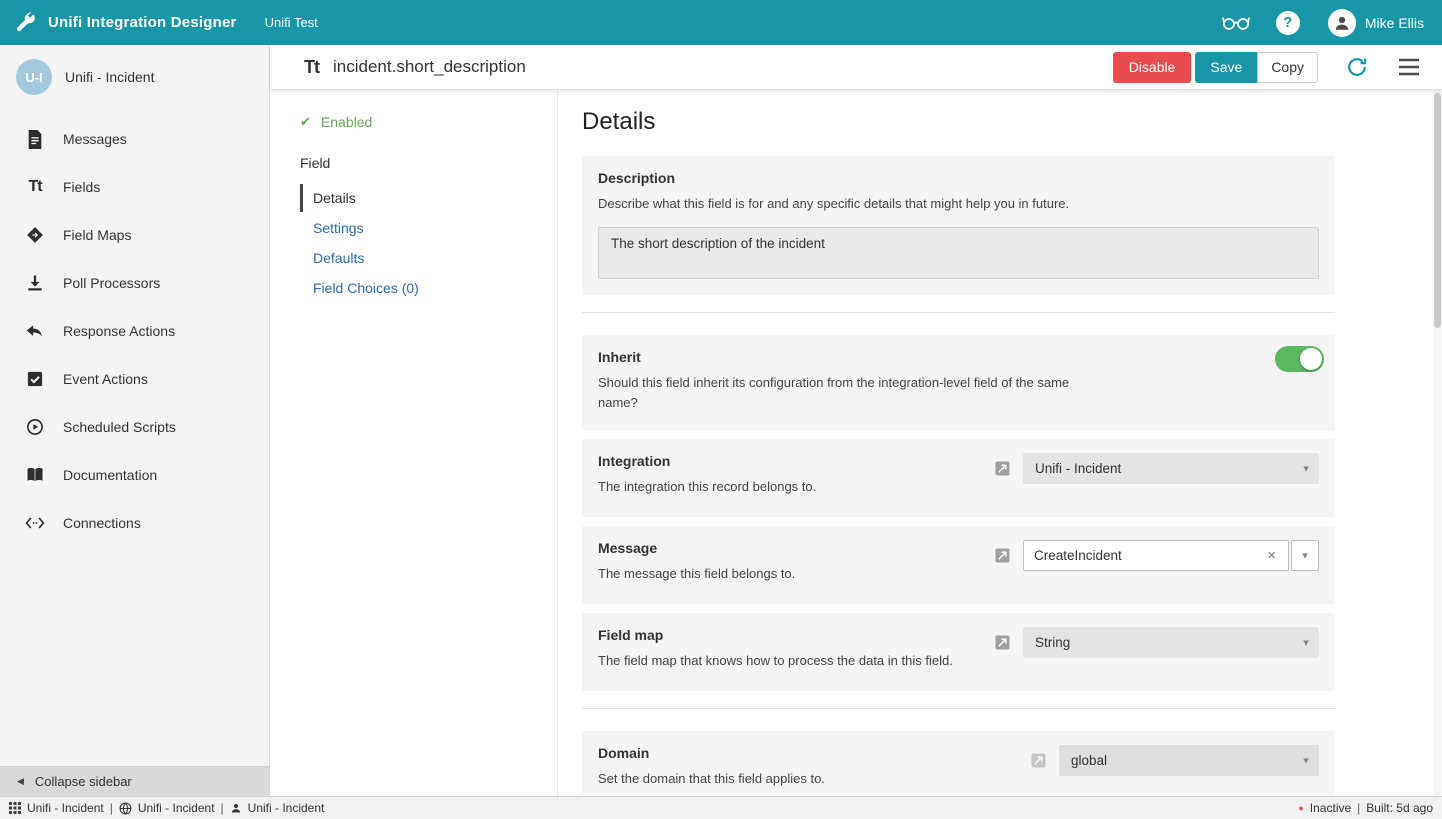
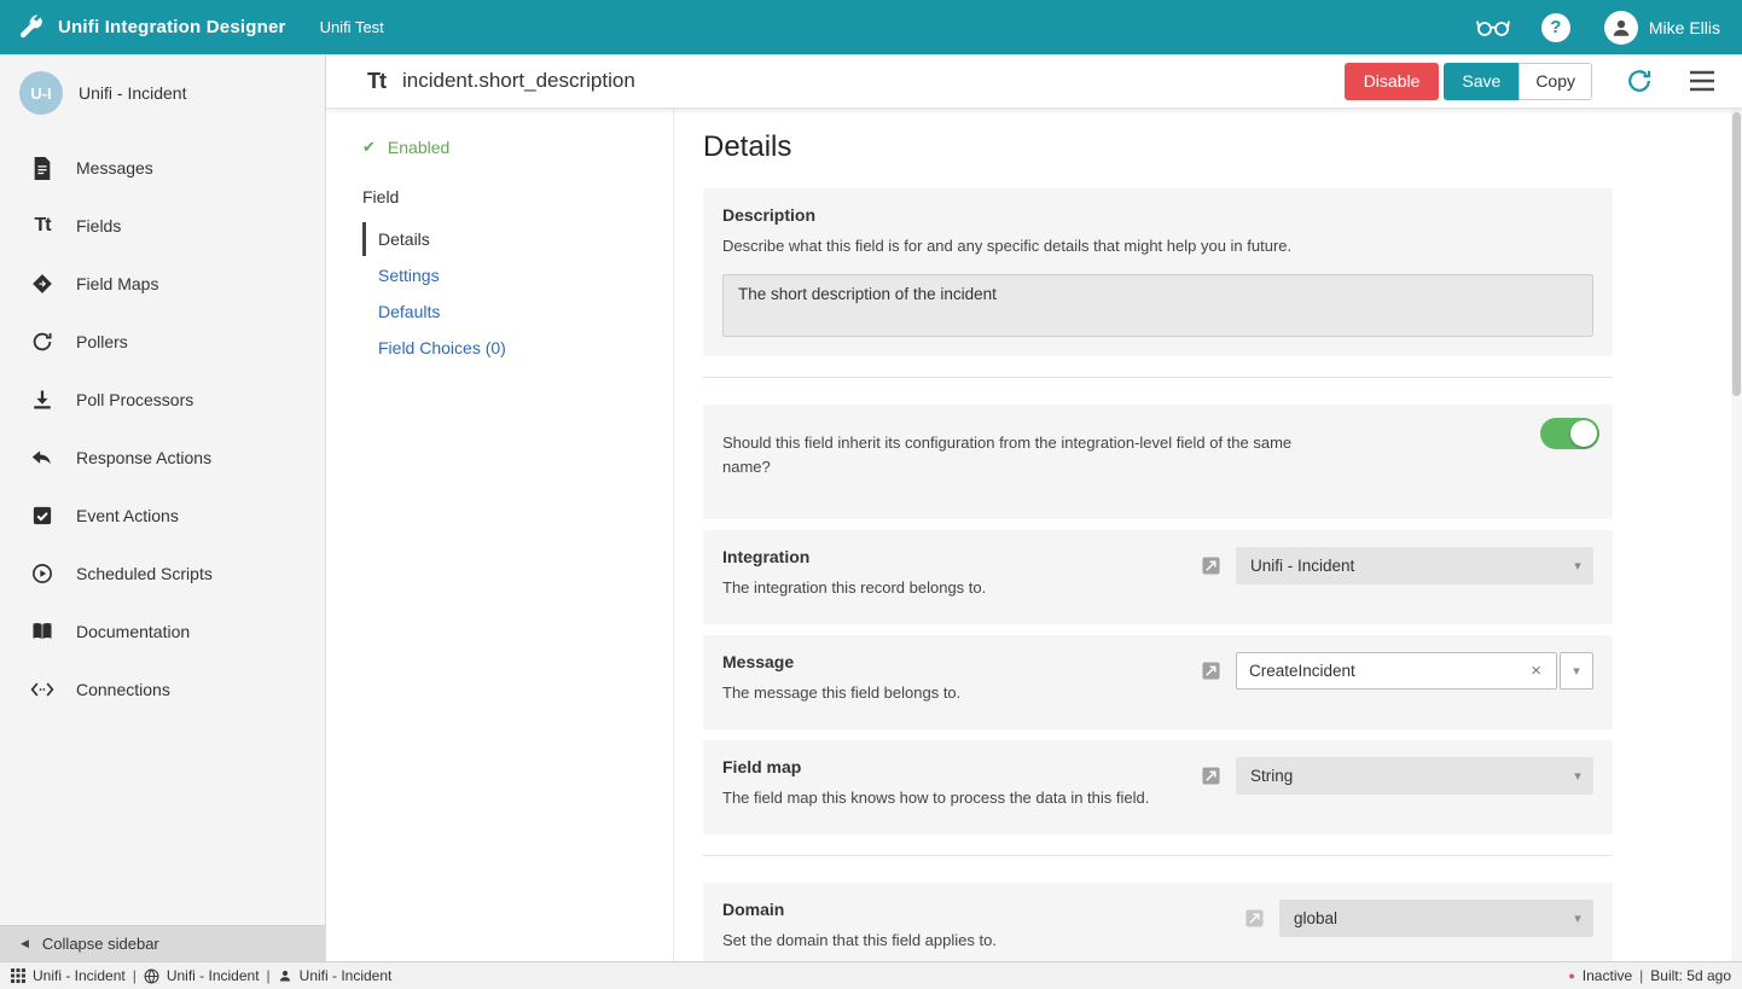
  Unifi Integration Designer
  Unifi Test
  ?
  Mike Ellis
  U-I
  Unifi - Incident
  Messages
  Tt
  Fields
  Field Maps
+ Pollers
  Poll Processors
  Response Actions
  Event Actions
  Scheduled Scripts
  Documentation
  Connections
  ◀
  Collapse sidebar
  Tt
  incident.short_description
  Disable
  Save
  Copy
  ✔
  Enabled
  Field
  Details
  Settings
  Defaults
  Field Choices (0)
  Details
  Description
  Describe what this field is for and any specific details that might help you in future.
  The short description of the incident
- Inherit
  Should this field inherit its configuration from the integration-level field of the same name?
  Integration
  The integration this record belongs to.
  Unifi - Incident
  ▾
  Message
  The message this field belongs to.
  CreateIncident
  ×
  ▾
  Field map
- The field map that knows how to process the data in this field.
+ The field map this knows how to process the data in this field.
  String
  ▾
  Domain
  Set the domain that this field applies to.
  global
  ▾
  Unifi - Incident
  |
  Unifi - Incident
  |
  Unifi - Incident
  ●
  Inactive
  |
  Built: 5d ago
